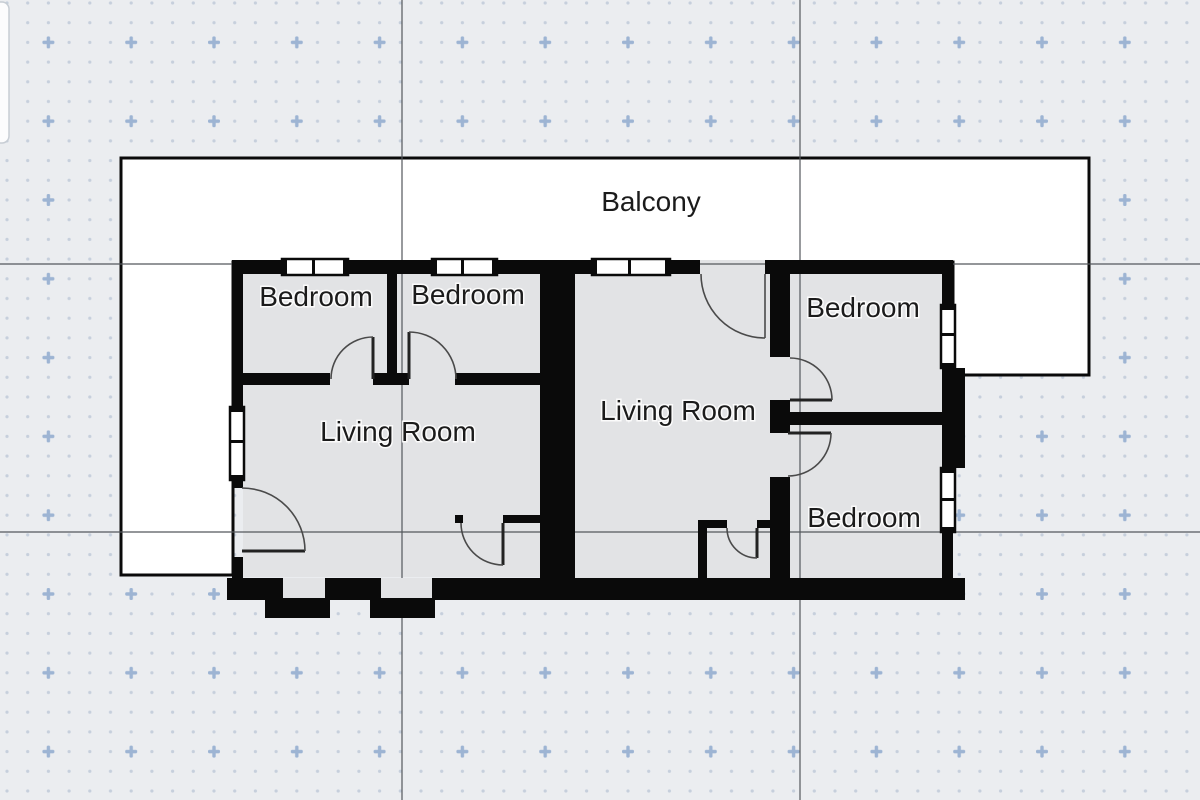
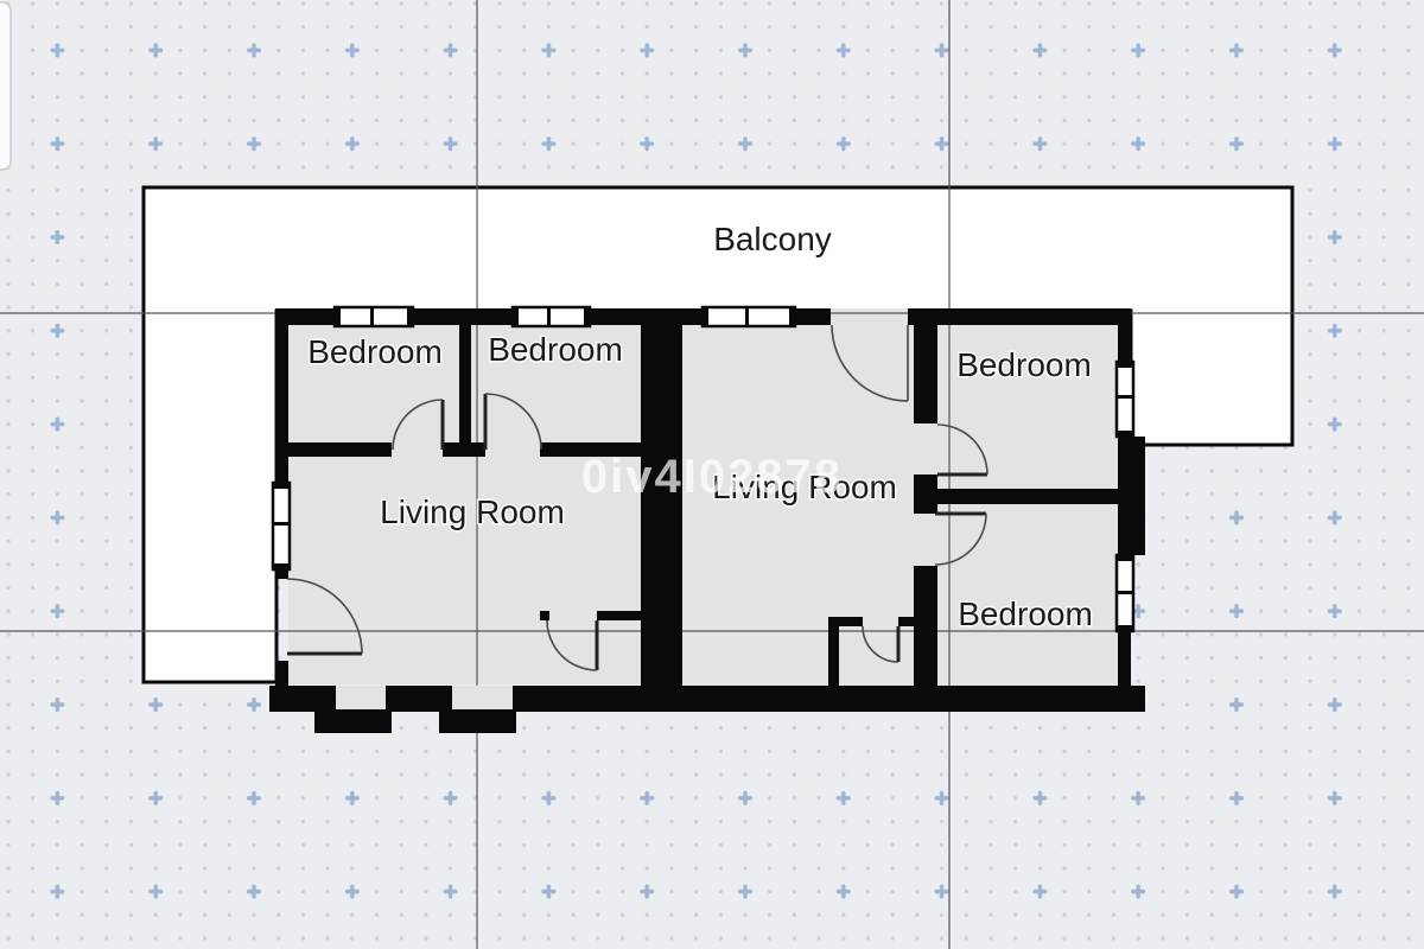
  Balcony
  Bedroom
  Bedroom
  Living Room
  Living Room
  Bedroom
  Bedroom
+ 0iv4I02878
